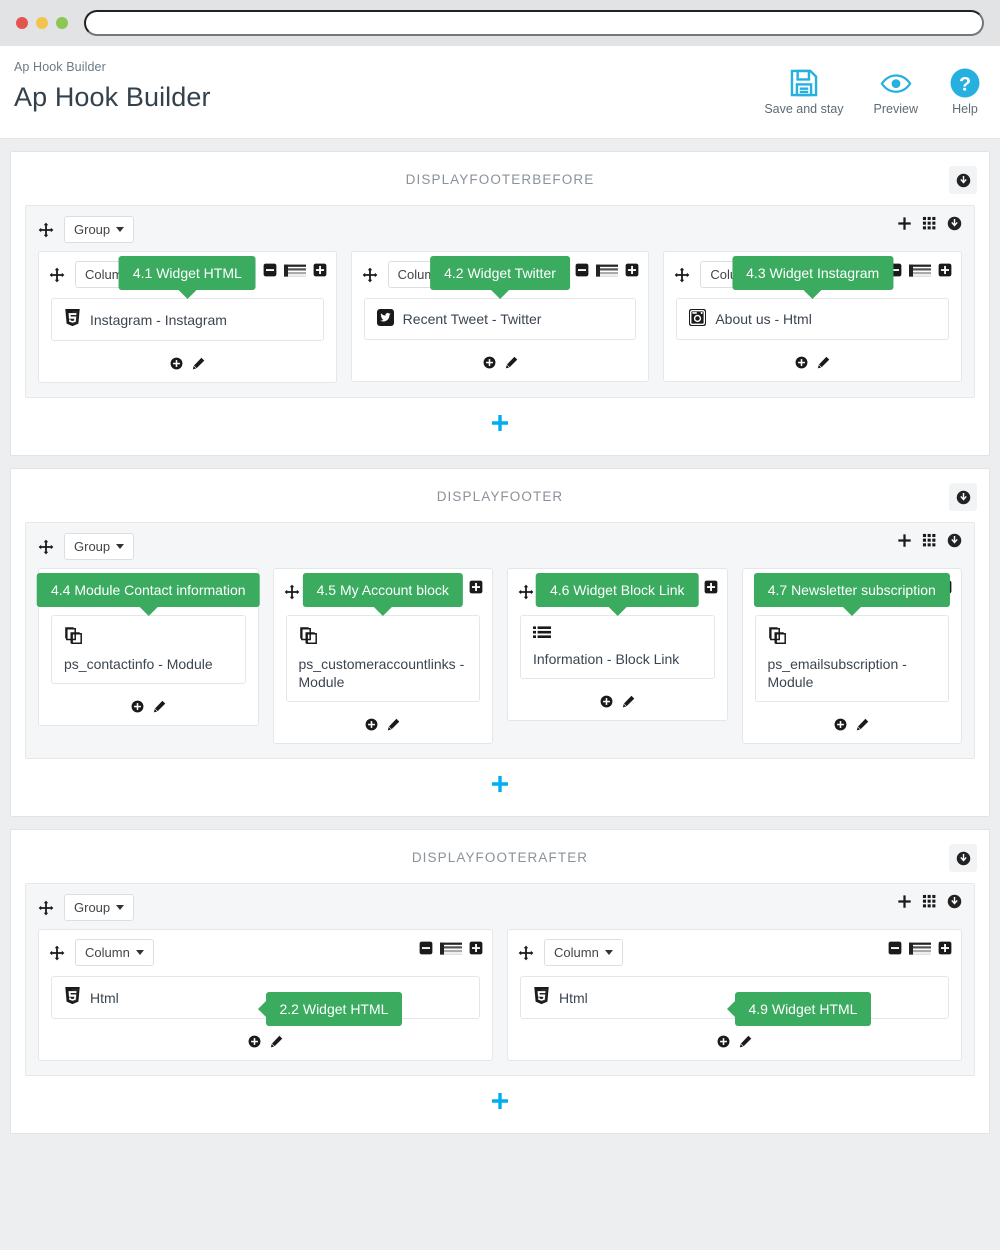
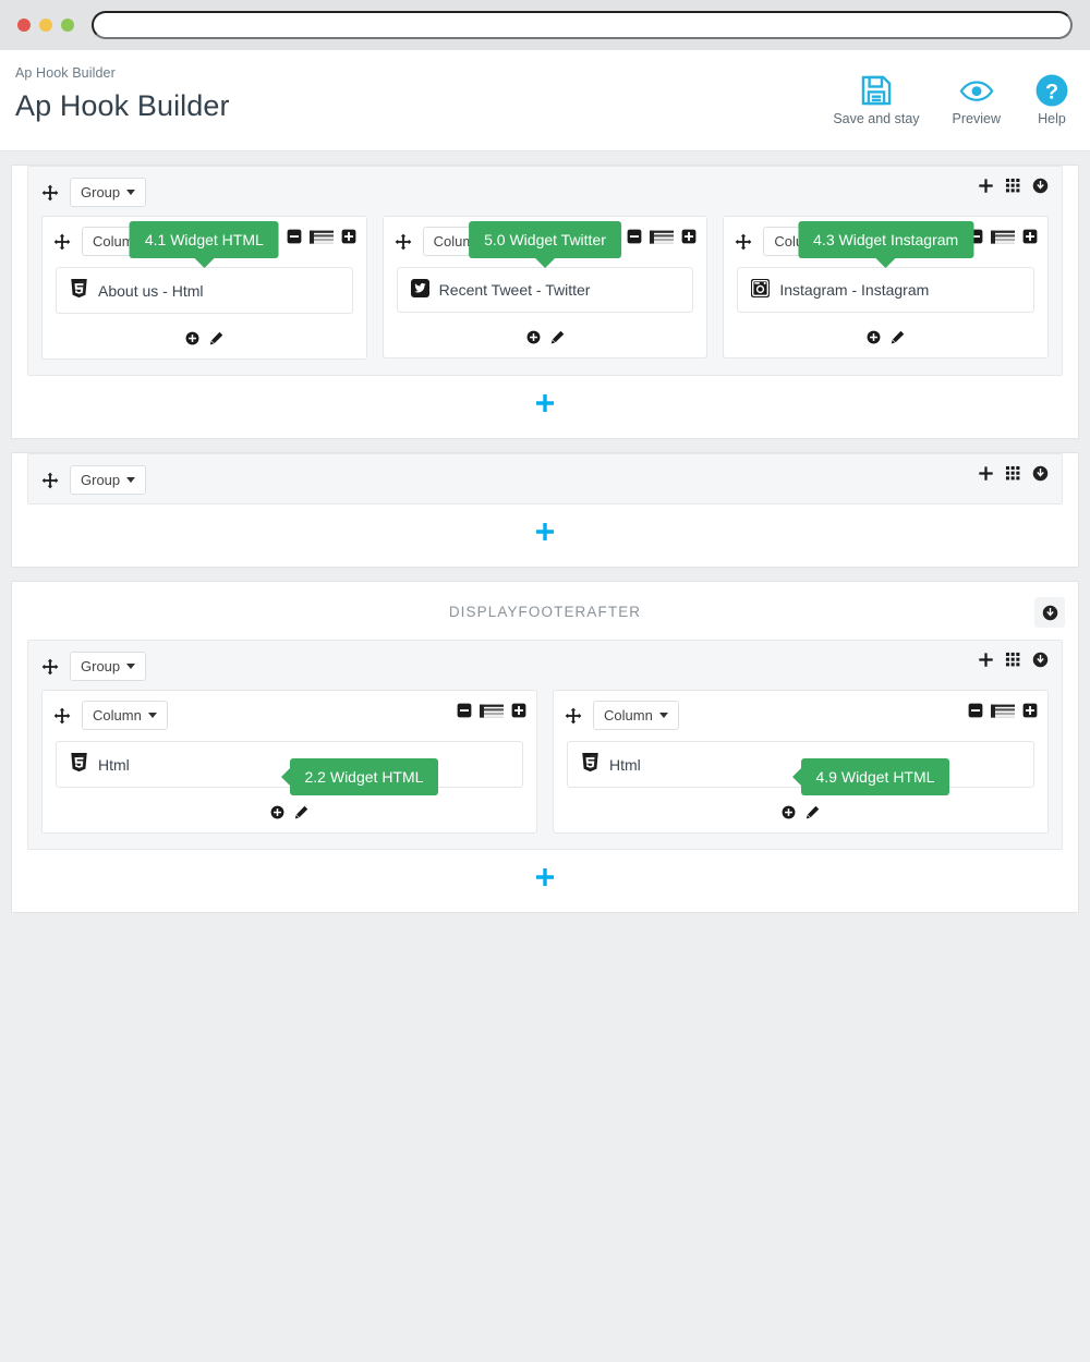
  Ap Hook Builder
  Ap Hook Builder
  Save and stay
  Preview
  ?
  Help
- DISPLAYFOOTERBEFORE
  Group
  Colum
- Instagram - Instagram
+ About us - Html
  4.1 Widget HTML
  Recent Tweet - Twitter
- 4.2 Widget Twitter
+ 5.0 Widget Twitter
- About us - Html
+ Instagram - Instagram
  4.3 Widget Instagram
- DISPLAYFOOTER
  Group
- ps_contactinfo - Module
- 4.4 Module Contact information
- ps_customeraccountlinks - Module
- 4.5 My Account block
- Information - Block Link
- 4.6 Widget Block Link
- ps_emailsubscription - Module
- 4.7 Newsletter subscription
  DISPLAYFOOTERAFTER
  Group
  Column
  Html
  2.2 Widget HTML
  Column
  Html
  4.9 Widget HTML
